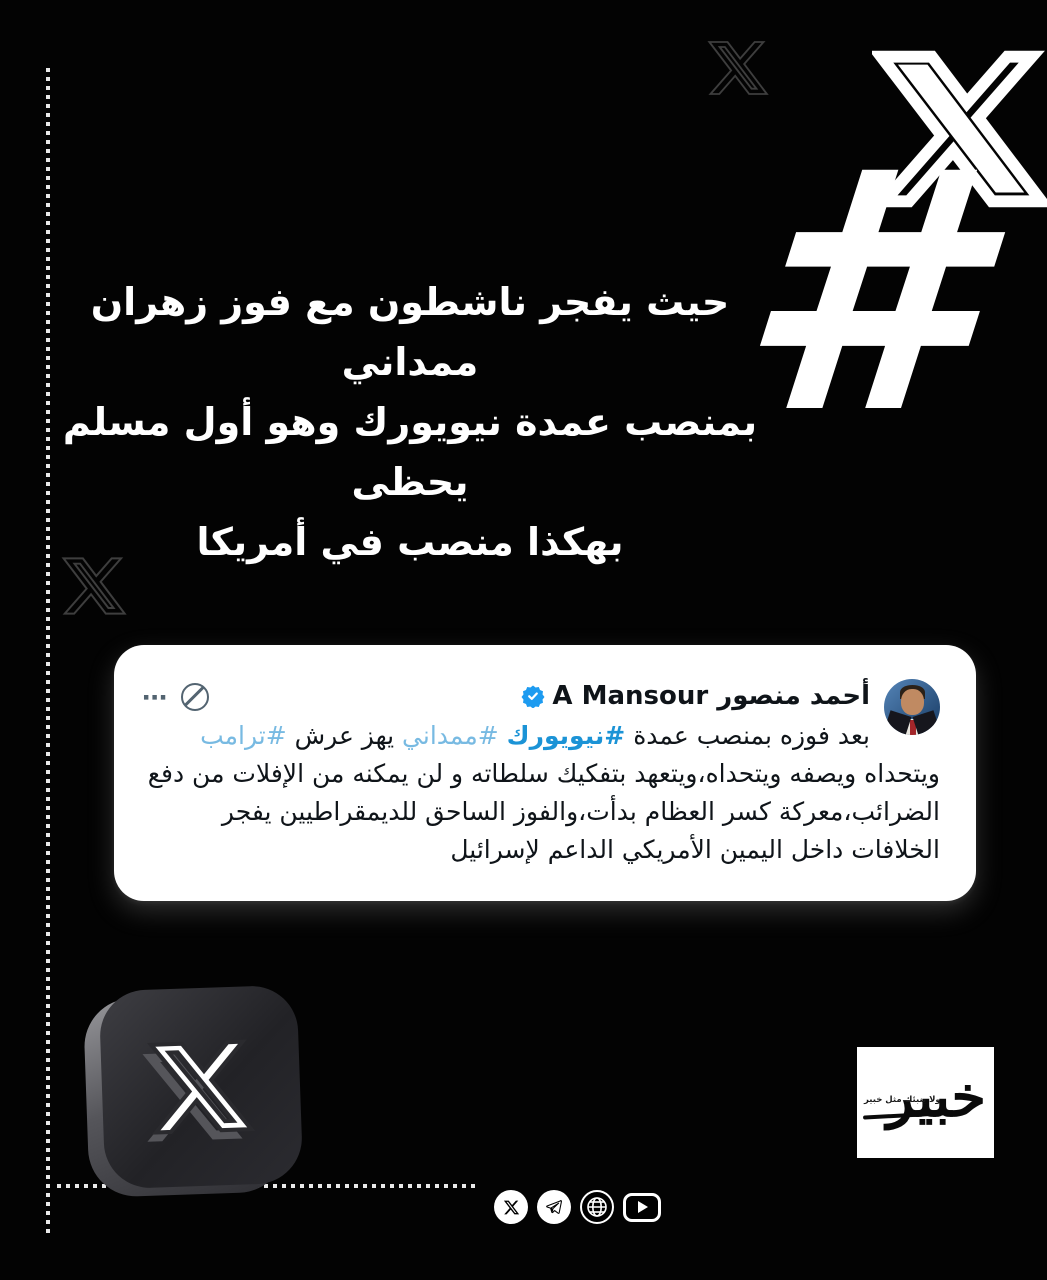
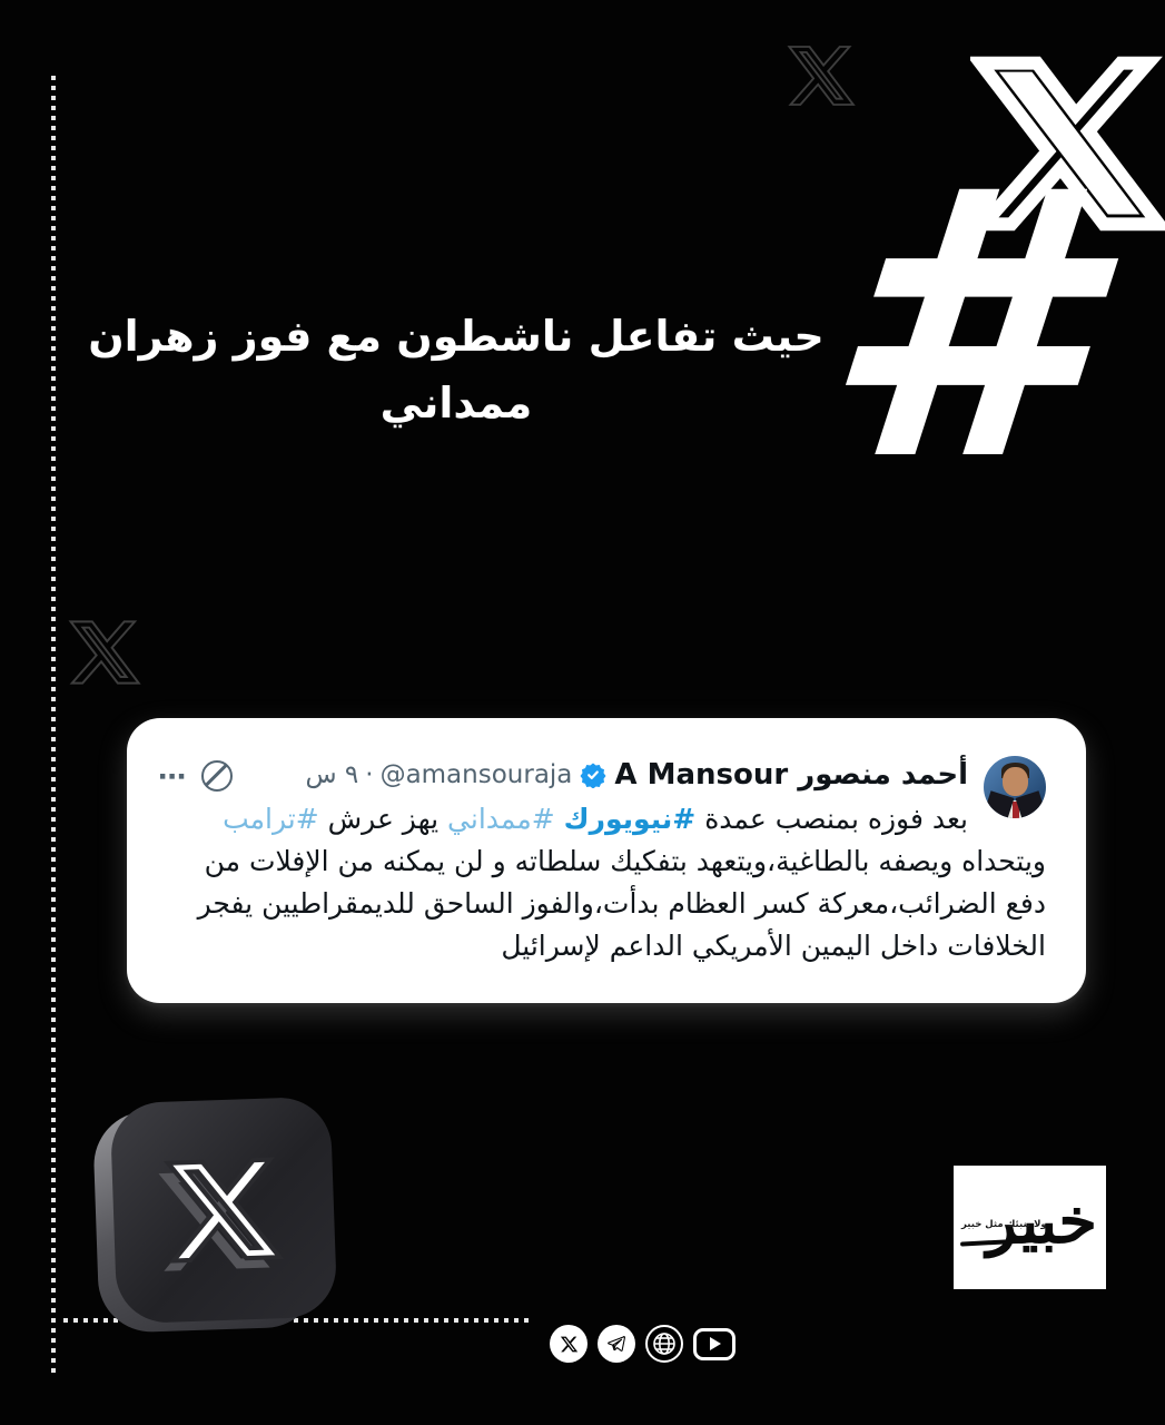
- حيث يفجر ناشطون مع فوز زهران ممداني
+ حيث تفاعل ناشطون مع فوز زهران ممداني
- بمنصب عمدة نيويورك وهو أول مسلم يحظى
- بهكذا منصب في أمريكا
  أحمد منصور A Mansour
+ @amansouraja
+ ·
+ ٩ س
- بعد فوزه بمنصب عمدة #نيويورك #ممداني يهز عرش #ترامب ويتحداه ويصفه ويتحداه،ويتعهد بتفكيك سلطاته و لن يمكنه من الإفلات من دفع الضرائب،معركة كسر العظام بدأت،والفوز الساحق للديمقراطيين يفجر الخلافات داخل اليمين الأمريكي الداعم لإسرائيل
+ بعد فوزه بمنصب عمدة #نيويورك #ممداني يهز عرش #ترامب ويتحداه ويصفه بالطاغية،ويتعهد بتفكيك سلطاته و لن يمكنه من الإفلات من دفع الضرائب،معركة كسر العظام بدأت،والفوز الساحق للديمقراطيين يفجر الخلافات داخل اليمين الأمريكي الداعم لإسرائيل
  ⋯
  خبير
  ولا ينبئك مثل خبير
